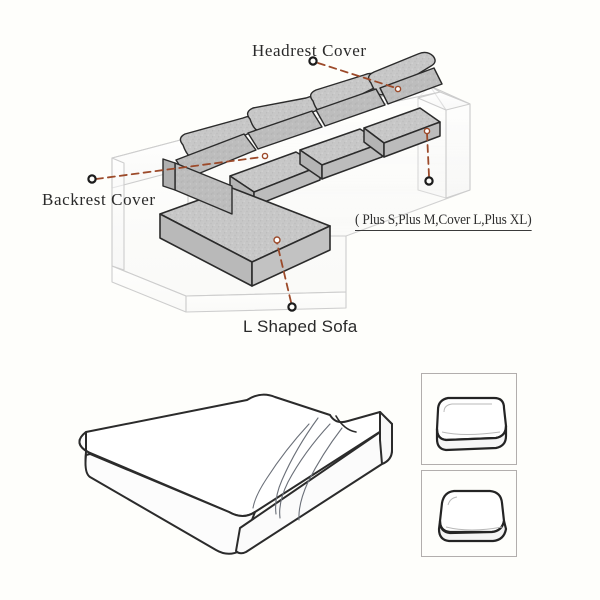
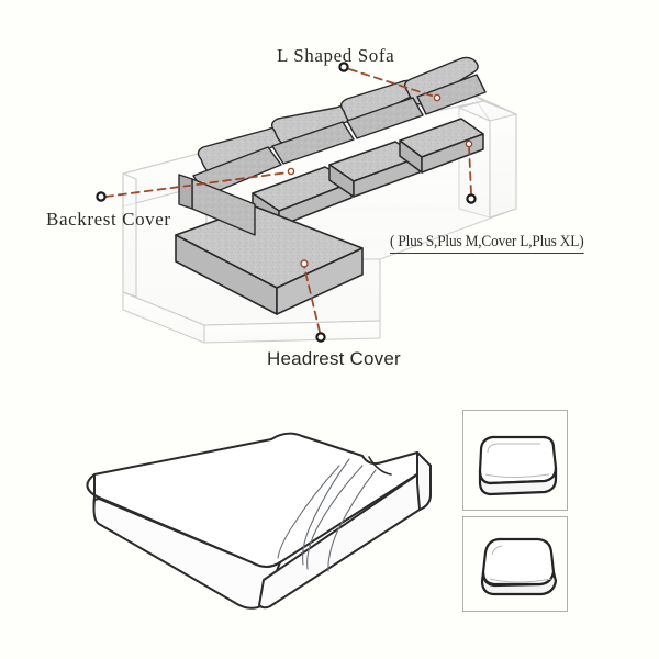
- Headrest Cover
+ L Shaped Sofa
  Backrest Cover
  ( Plus S,Plus M,Cover L,Plus XL)
- L Shaped Sofa
+ Headrest Cover
